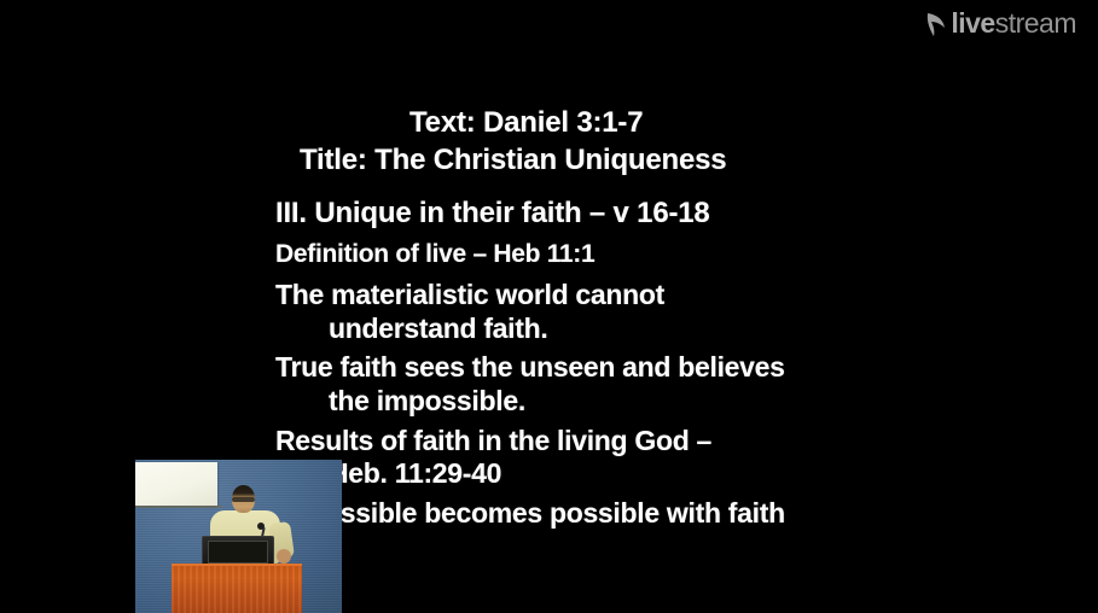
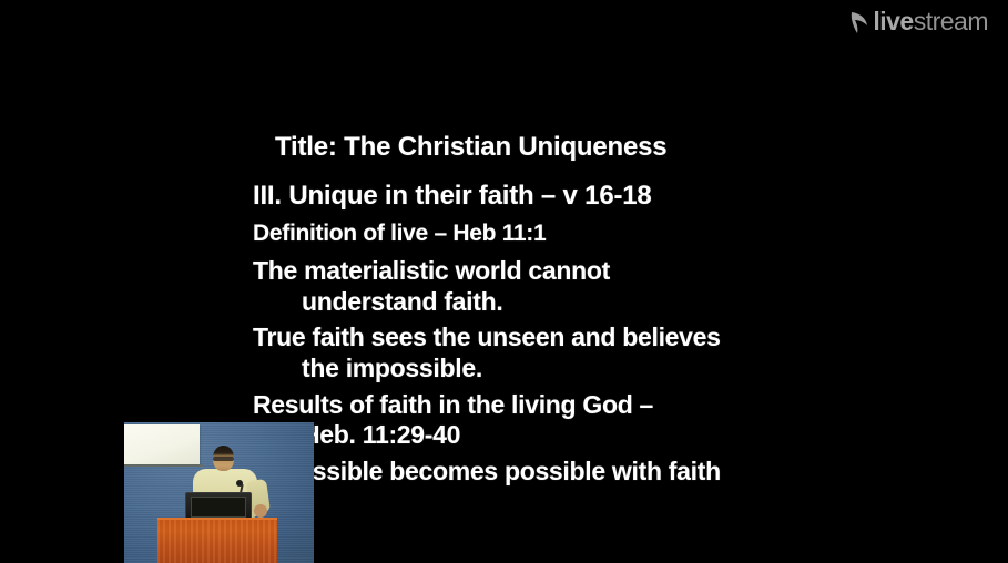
  livestream
- Text: Daniel 3:1-7
  Title: The Christian Uniqueness
  III. Unique in their faith – v 16-18
  Definition of live – Heb 11:1
  The materialistic world cannot
  understand faith.
  True faith sees the unseen and believes
  the impossible.
  Results of faith in the living God –
  eb. 11:29-40
  ssible becomes possible with faith
